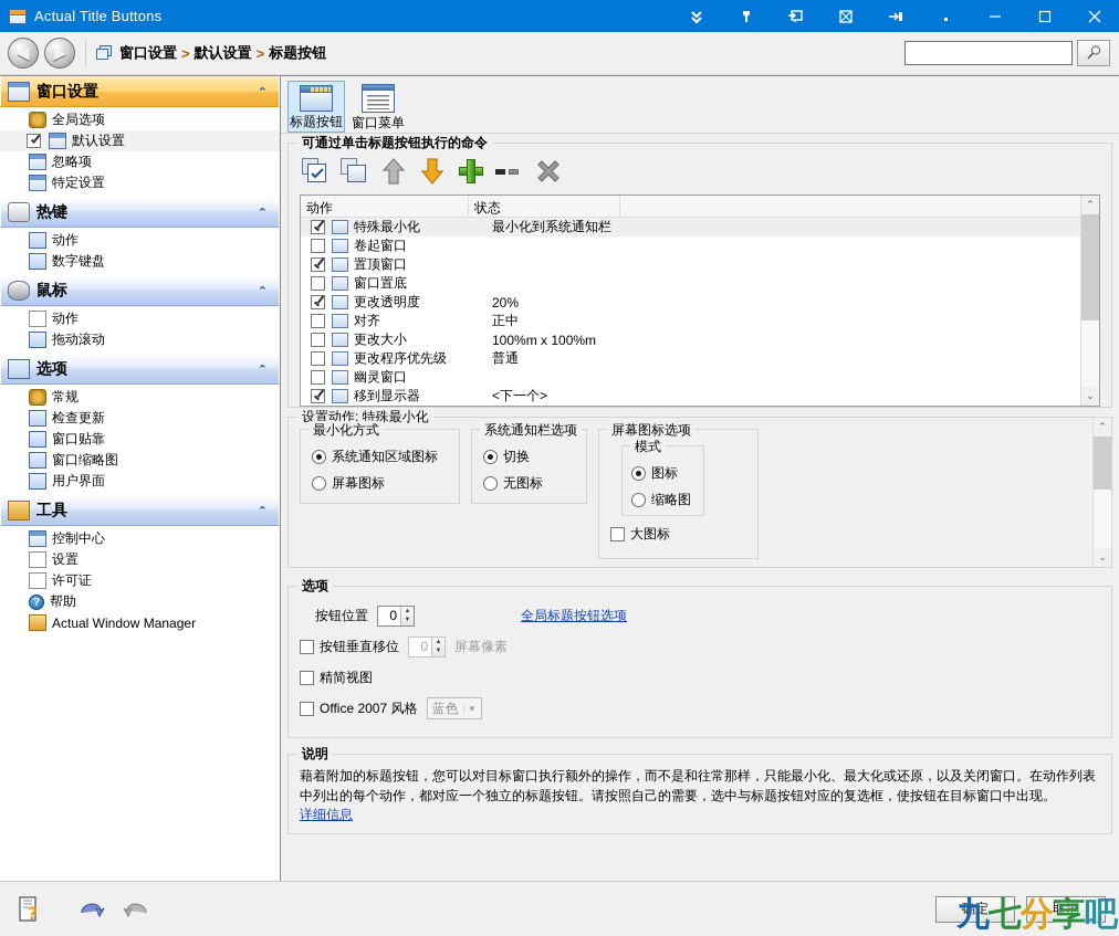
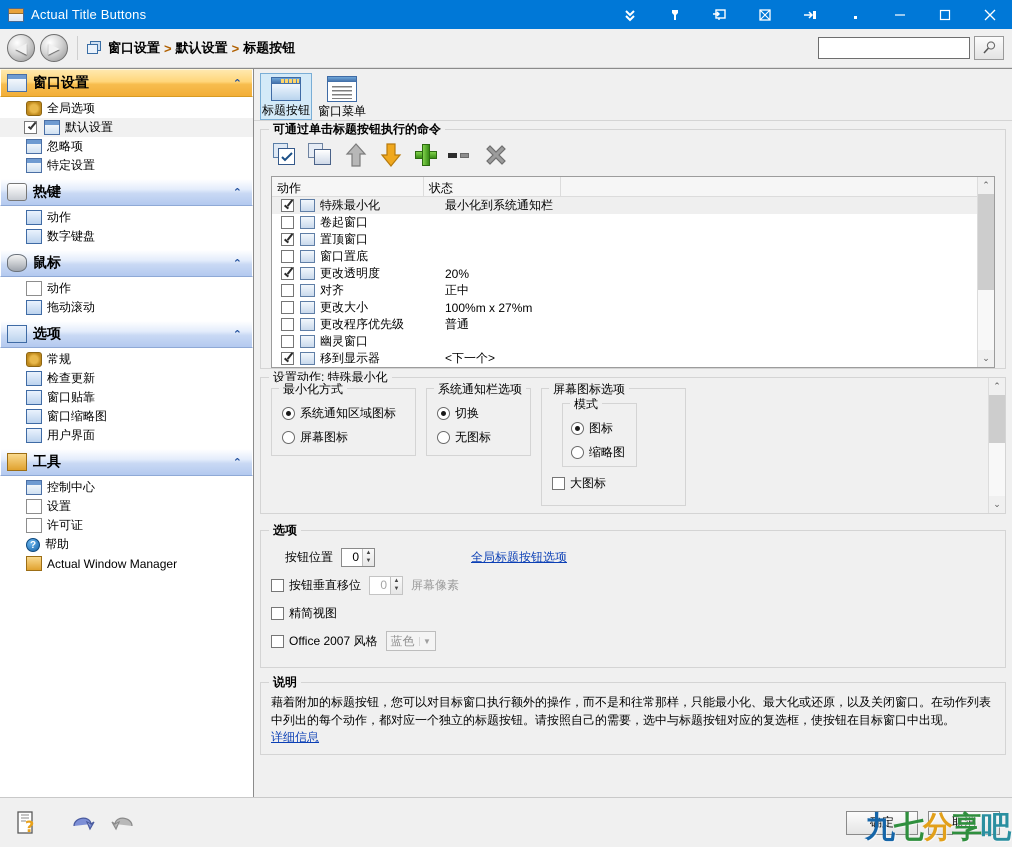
  Actual Title Buttons
  ◀
  ▶
  窗口设置
  >
  默认设置
  >
  标题按钮
  窗口设置
  ⌃
  全局选项
  默认设置
  忽略项
  特定设置
  热键
  ⌃
  动作
  数字键盘
  鼠标
  ⌃
  动作
  拖动滚动
  选项
  ⌃
  常规
  检查更新
  窗口贴靠
  窗口缩略图
  用户界面
  工具
  ⌃
  控制中心
  设置
  许可证
  ?
  帮助
  Actual Window Manager
  标题按钮
  窗口菜单
  可通过单击标题按钮执行的命令
  动作
  状态
  特殊最小化
  最小化到系统通知栏
  卷起窗口
  置顶窗口
  窗口置底
  更改透明度
  20%
  对齐
  正中
  更改大小
- 100%m x 100%m
+ 100%m x 27%m
  更改程序优先级
  普通
  幽灵窗口
  移到显示器
  <下一个>
  ⌃
  ⌄
  设置动作: 特殊最小化
  最小化方式
  系统通知区域图标
  屏幕图标
  系统通知栏选项
  切换
  无图标
  屏幕图标选项
  模式
  图标
  缩略图
  大图标
  ⌃
  ⌄
  选项
  按钮位置
  0
  全局标题按钮选项
  按钮垂直移位
  0
  屏幕像素
  精简视图
  Office 2007 风格
  蓝色
  ▼
  说明
  藉着附加的标题按钮，您可以对目标窗口执行额外的操作，而不是和往常那样，只能最小化、最大化或还原，以及关闭窗口。在动作列表中列出的每个动作，都对应一个独立的标题按钮。请按照自己的需要，选中与标题按钮对应的复选框，使按钮在目标窗口中出现。
  详细信息
  ?
  确定
  取消
  九七分享吧
